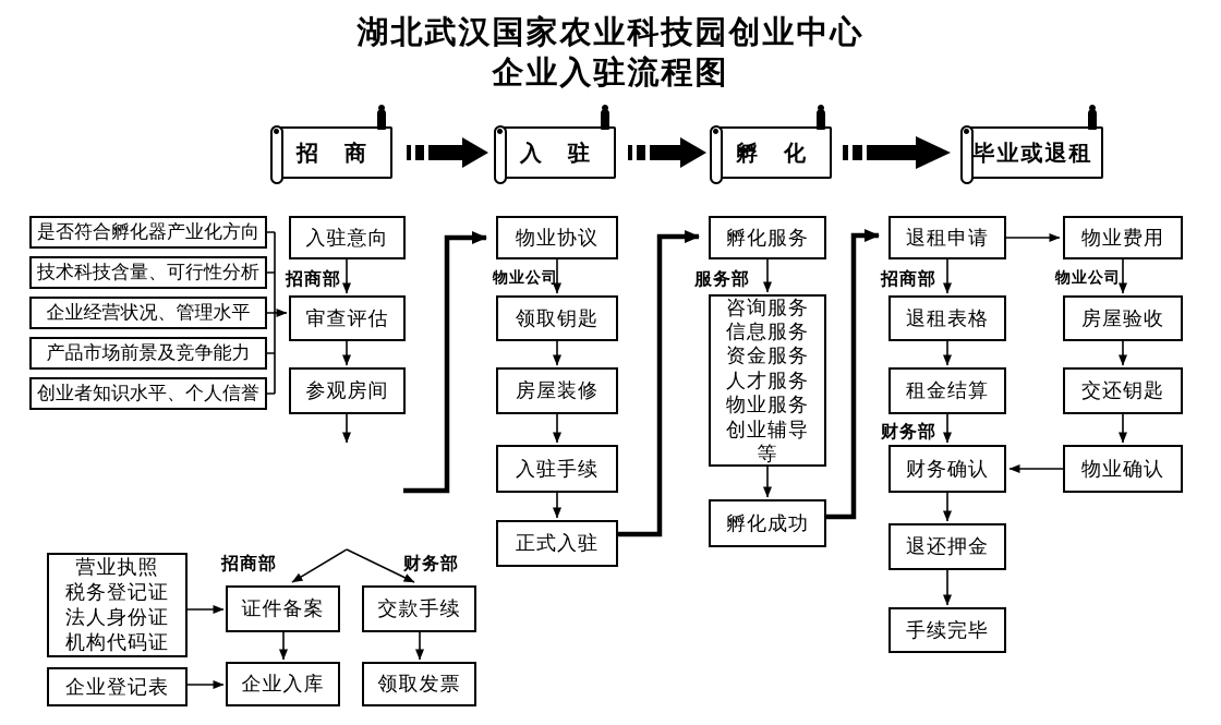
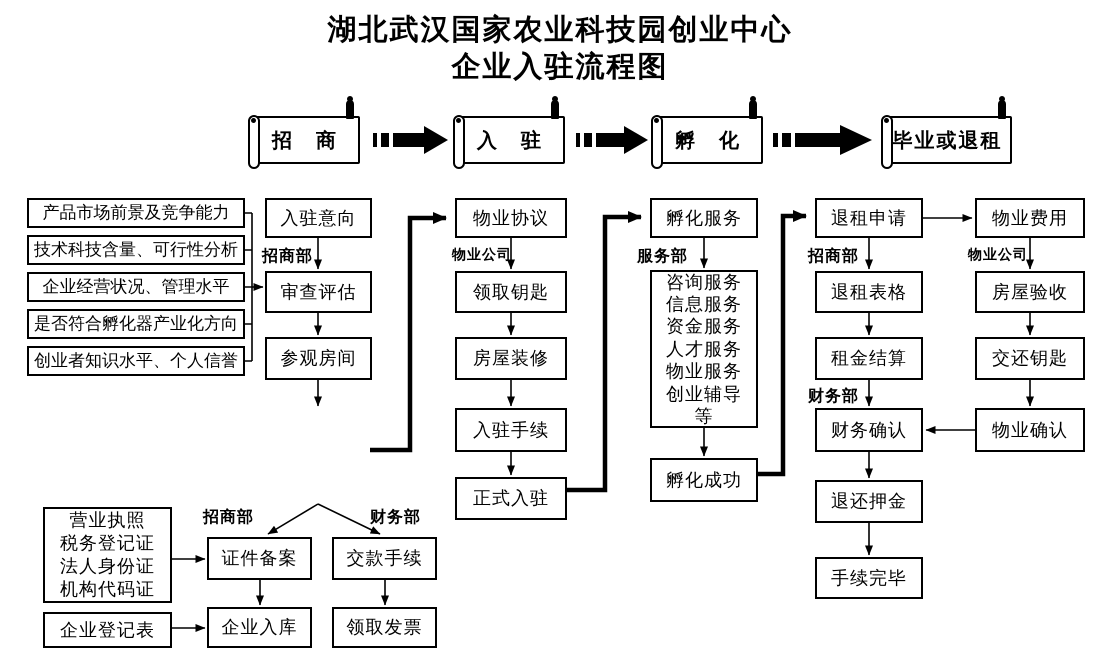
  湖北武汉国家农业科技园创业中心
  企业入驻流程图
  招 商
  入 驻
  孵 化
  毕业或退租
- 是否符合孵化器产业化方向
+ 产品市场前景及竞争能力
  技术科技含量、可行性分析
  企业经营状况、管理水平
- 产品市场前景及竞争能力
+ 是否符合孵化器产业化方向
  创业者知识水平、个人信誉
  入驻意向
  招商部
  审查评估
  参观房间
  营业执照
  税务登记证
  法人身份证
  机构代码证
  企业登记表
  招商部
  财务部
  证件备案
  企业入库
  交款手续
  领取发票
  物业协议
  物业公司
  领取钥匙
  房屋装修
  入驻手续
  正式入驻
  孵化服务
  服务部
  咨询服务
  信息服务
  资金服务
  人才服务
  物业服务
  创业辅导
  等
  孵化成功
  退租申请
  招商部
  退租表格
  租金结算
  财务部
  财务确认
  退还押金
  手续完毕
  物业费用
  物业公司
  房屋验收
  交还钥匙
  物业确认
